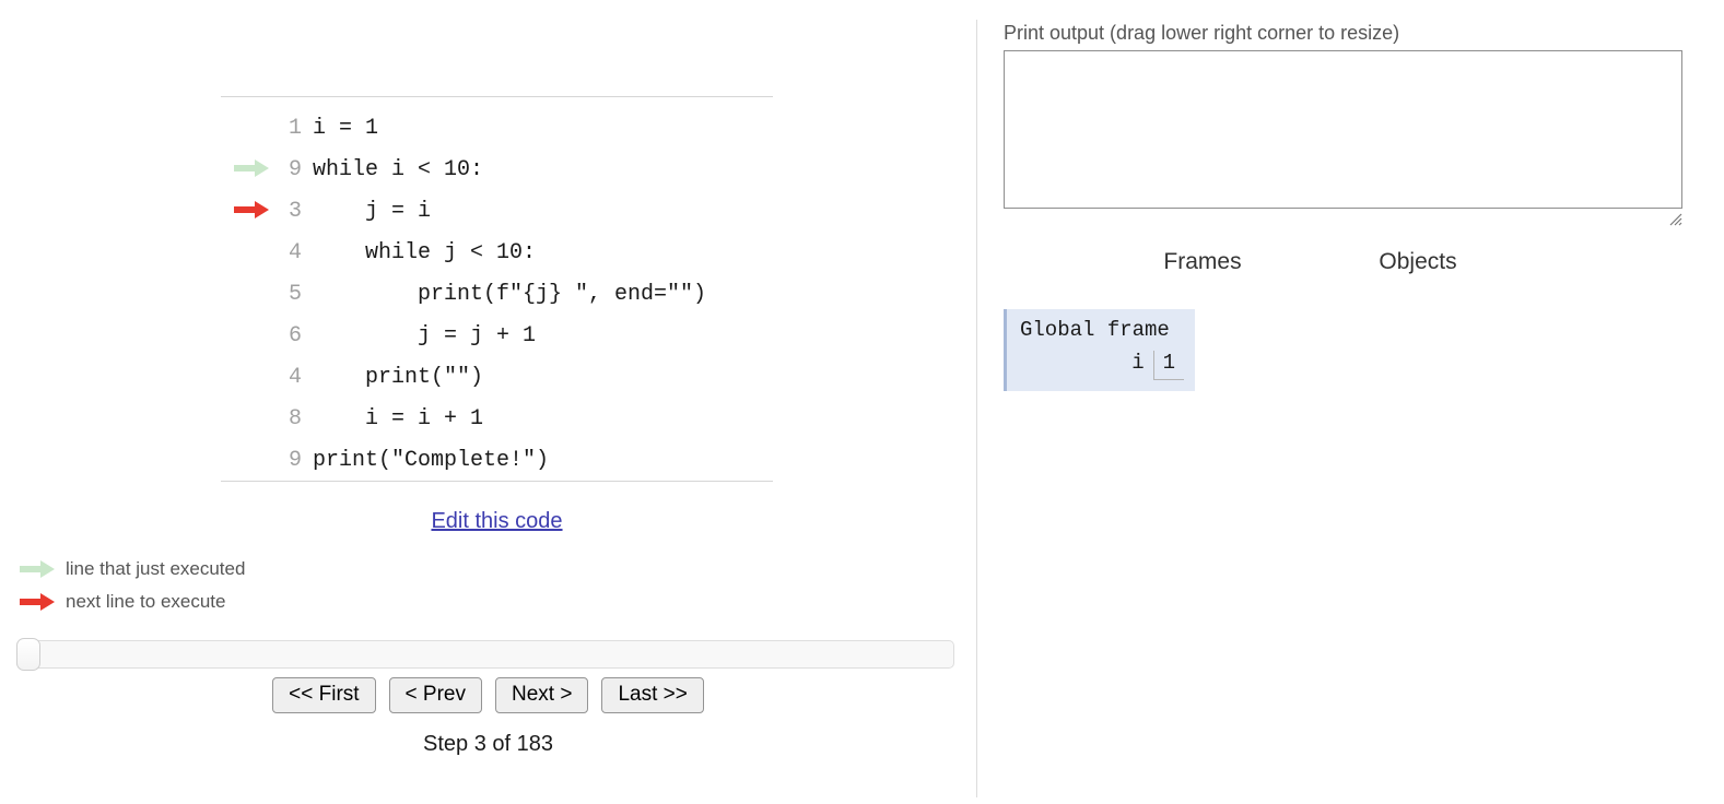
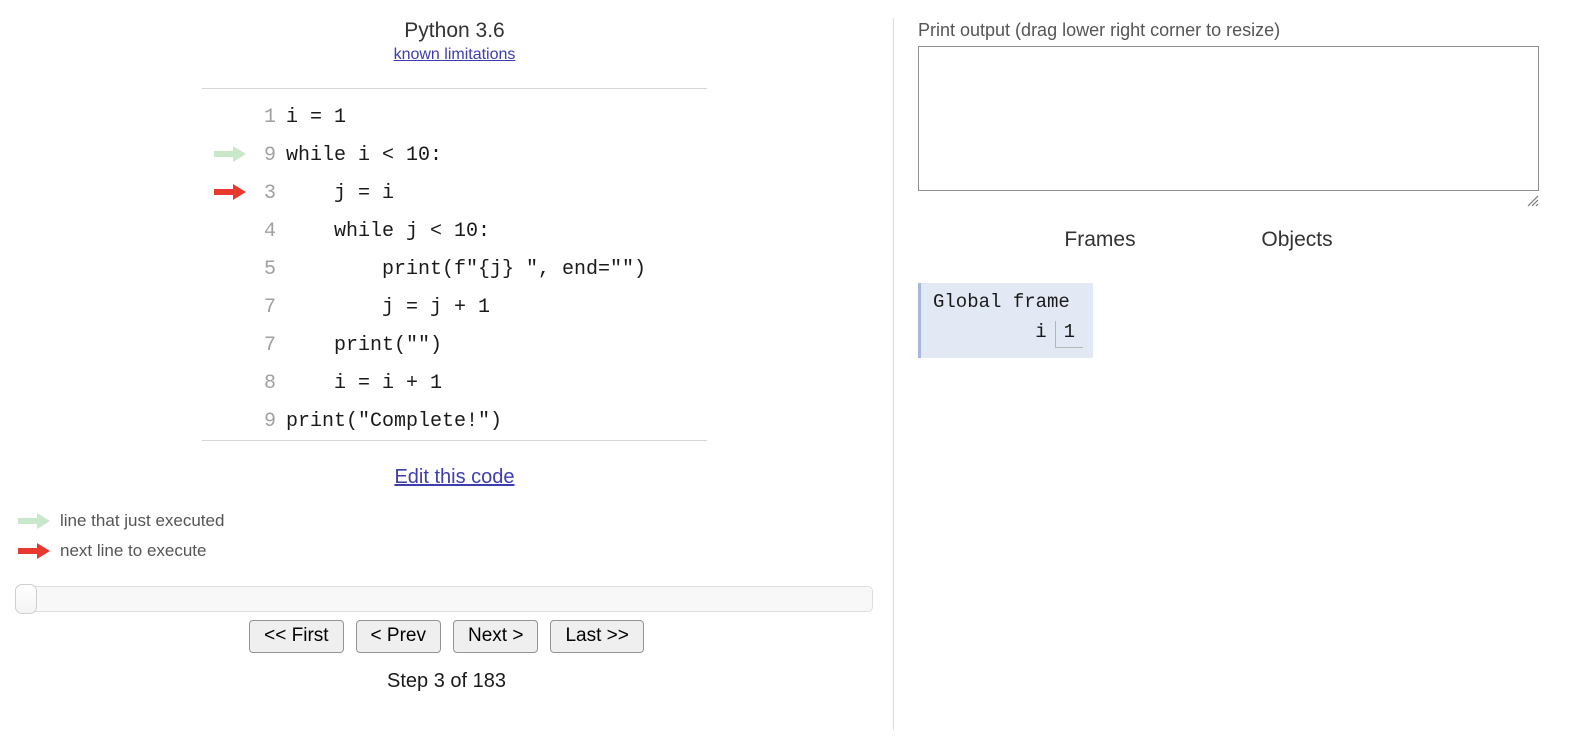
+ Python 3.6
+ known limitations
  	1	i = 1
  	9	while i < 10:
  	3	j = i
  	4	while j < 10:
  	5	print(f"{j} ", end="")
- 	6	j = j + 1
+ 	7	j = j + 1
- 	4	print("")
+ 	7	print("")
  	8	i = i + 1
  	9	print("Complete!")
  Edit this code
  line that just executed
  next line to execute
  << First
  < Prev
  Next >
  Last >>
  Step 3 of 183
  Print output (drag lower right corner to resize)
  Frames
  Objects
  Global frame
  i	1
